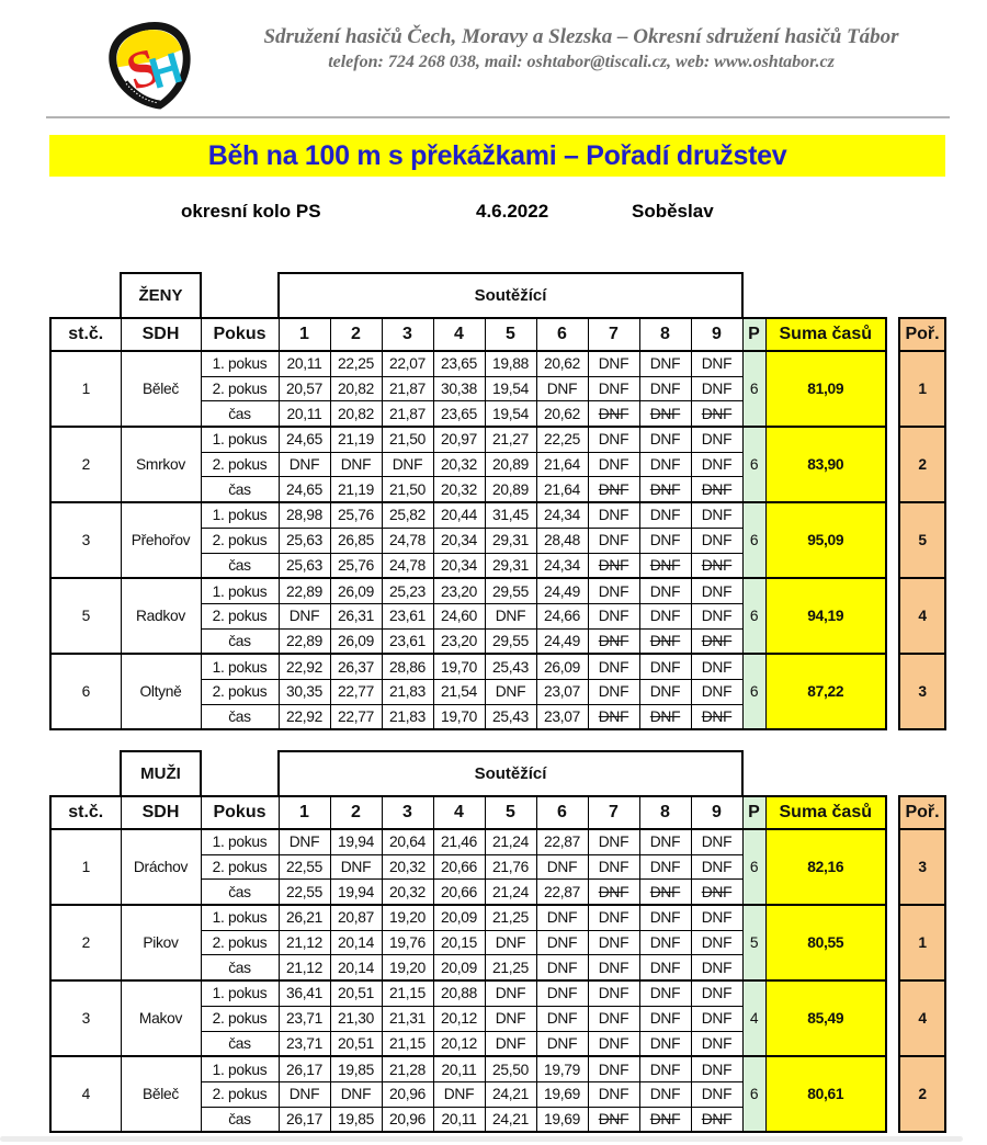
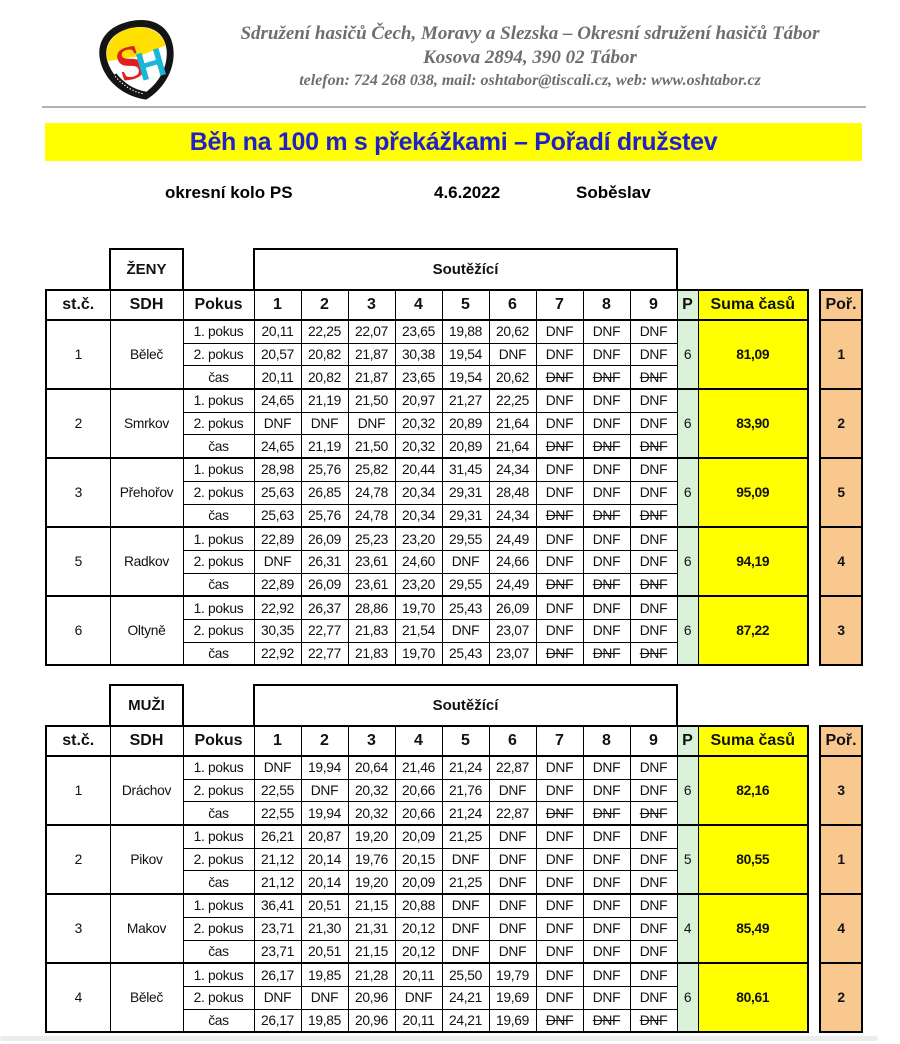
  Sdružení hasičů Čech, Moravy a Slezska – Okresní sdružení hasičů Tábor
+ Kosova 2894, 390 02 Tábor
  telefon: 724 268 038, mail: oshtabor@tiscali.cz, web: www.oshtabor.cz
  Běh na 100 m s překážkami – Pořadí družstev
  okresní kolo PS
  4.6.2022
  Soběslav
  	ŽENY		Soutěžící
  st.č.	SDH	Pokus	1	2	3	4	5	6	7	8	9	P	Suma časů		Poř.
  1	Běleč	1. pokus	20,11	22,25	22,07	23,65	19,88	20,62	DNF	DNF	DNF	6	81,09		1
  2. pokus	20,57	20,82	21,87	30,38	19,54	DNF	DNF	DNF	DNF
  čas	20,11	20,82	21,87	23,65	19,54	20,62	DNF	DNF	DNF
  2	Smrkov	1. pokus	24,65	21,19	21,50	20,97	21,27	22,25	DNF	DNF	DNF	6	83,90		2
  2. pokus	DNF	DNF	DNF	20,32	20,89	21,64	DNF	DNF	DNF
  čas	24,65	21,19	21,50	20,32	20,89	21,64	DNF	DNF	DNF
  3	Přehořov	1. pokus	28,98	25,76	25,82	20,44	31,45	24,34	DNF	DNF	DNF	6	95,09		5
  2. pokus	25,63	26,85	24,78	20,34	29,31	28,48	DNF	DNF	DNF
  čas	25,63	25,76	24,78	20,34	29,31	24,34	DNF	DNF	DNF
  5	Radkov	1. pokus	22,89	26,09	25,23	23,20	29,55	24,49	DNF	DNF	DNF	6	94,19		4
  2. pokus	DNF	26,31	23,61	24,60	DNF	24,66	DNF	DNF	DNF
  čas	22,89	26,09	23,61	23,20	29,55	24,49	DNF	DNF	DNF
  6	Oltyně	1. pokus	22,92	26,37	28,86	19,70	25,43	26,09	DNF	DNF	DNF	6	87,22		3
  2. pokus	30,35	22,77	21,83	21,54	DNF	23,07	DNF	DNF	DNF
  čas	22,92	22,77	21,83	19,70	25,43	23,07	DNF	DNF	DNF
  	MUŽI		Soutěžící
  st.č.	SDH	Pokus	1	2	3	4	5	6	7	8	9	P	Suma časů		Poř.
  1	Dráchov	1. pokus	DNF	19,94	20,64	21,46	21,24	22,87	DNF	DNF	DNF	6	82,16		3
  2. pokus	22,55	DNF	20,32	20,66	21,76	DNF	DNF	DNF	DNF
  čas	22,55	19,94	20,32	20,66	21,24	22,87	DNF	DNF	DNF
  2	Pikov	1. pokus	26,21	20,87	19,20	20,09	21,25	DNF	DNF	DNF	DNF	5	80,55		1
  2. pokus	21,12	20,14	19,76	20,15	DNF	DNF	DNF	DNF	DNF
  čas	21,12	20,14	19,20	20,09	21,25	DNF	DNF	DNF	DNF
  3	Makov	1. pokus	36,41	20,51	21,15	20,88	DNF	DNF	DNF	DNF	DNF	4	85,49		4
  2. pokus	23,71	21,30	21,31	20,12	DNF	DNF	DNF	DNF	DNF
  čas	23,71	20,51	21,15	20,12	DNF	DNF	DNF	DNF	DNF
  4	Běleč	1. pokus	26,17	19,85	21,28	20,11	25,50	19,79	DNF	DNF	DNF	6	80,61		2
  2. pokus	DNF	DNF	20,96	DNF	24,21	19,69	DNF	DNF	DNF
  čas	26,17	19,85	20,96	20,11	24,21	19,69	DNF	DNF	DNF
